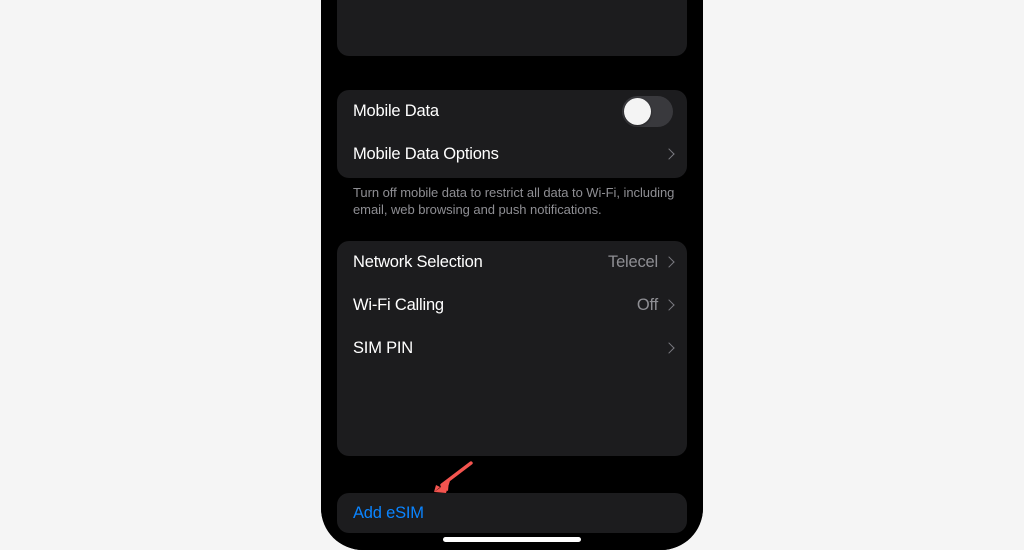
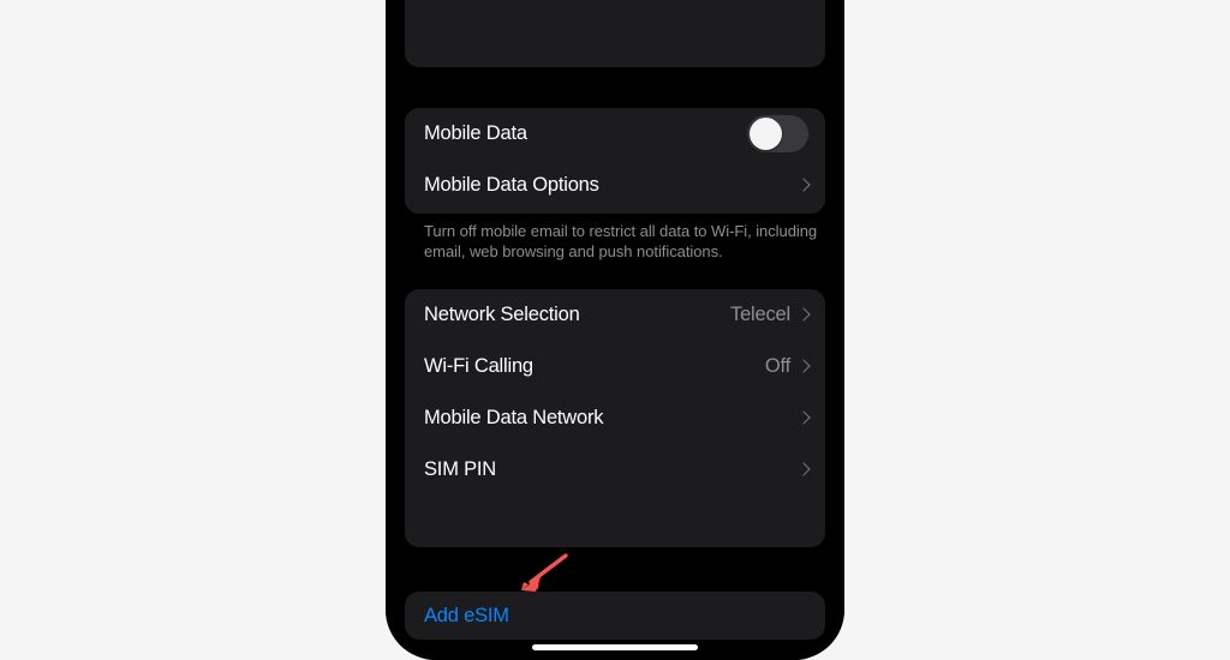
  Mobile Data
  Mobile Data Options
- Turn off mobile data to restrict all data to Wi-Fi, including email, web browsing and push notifications.
+ Turn off mobile email to restrict all data to Wi-Fi, including email, web browsing and push notifications.
  Network Selection
  Telecel
  Wi-Fi Calling
  Off
+ Mobile Data Network
  SIM PIN
  Add eSIM
